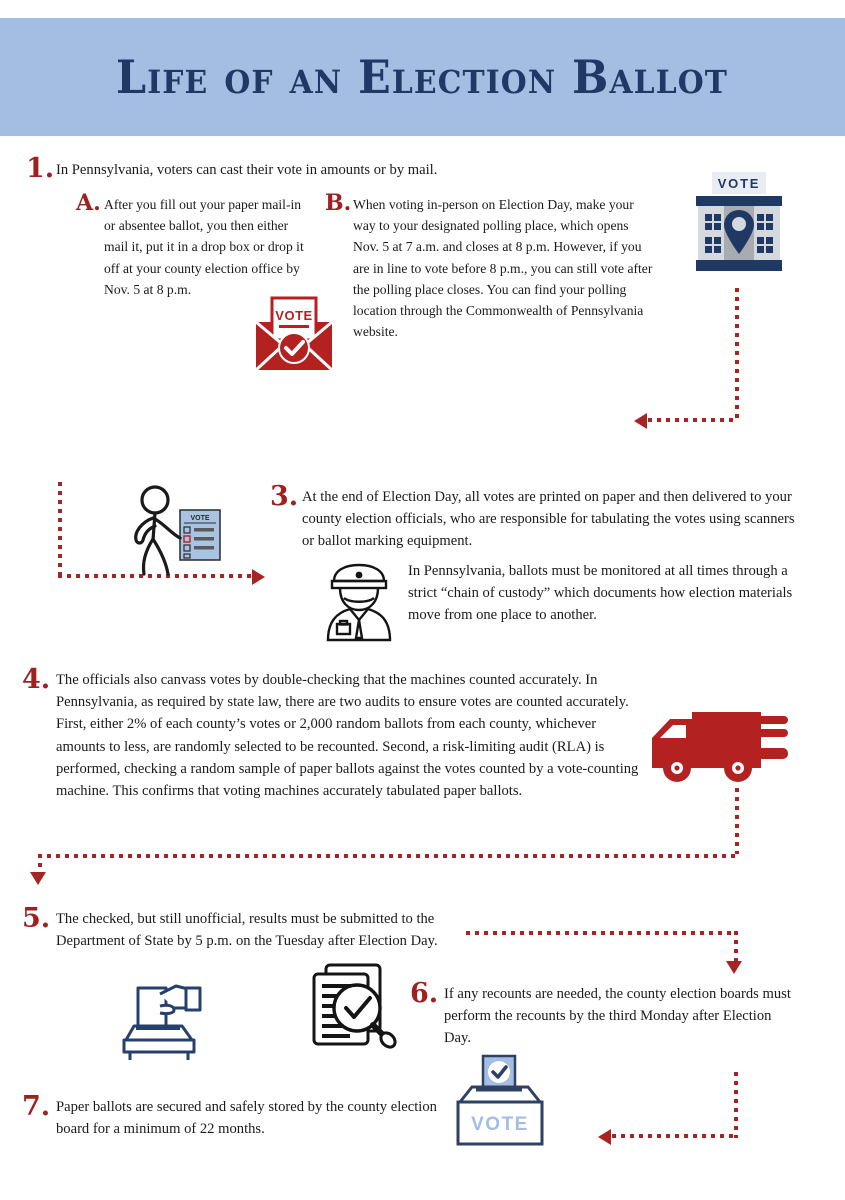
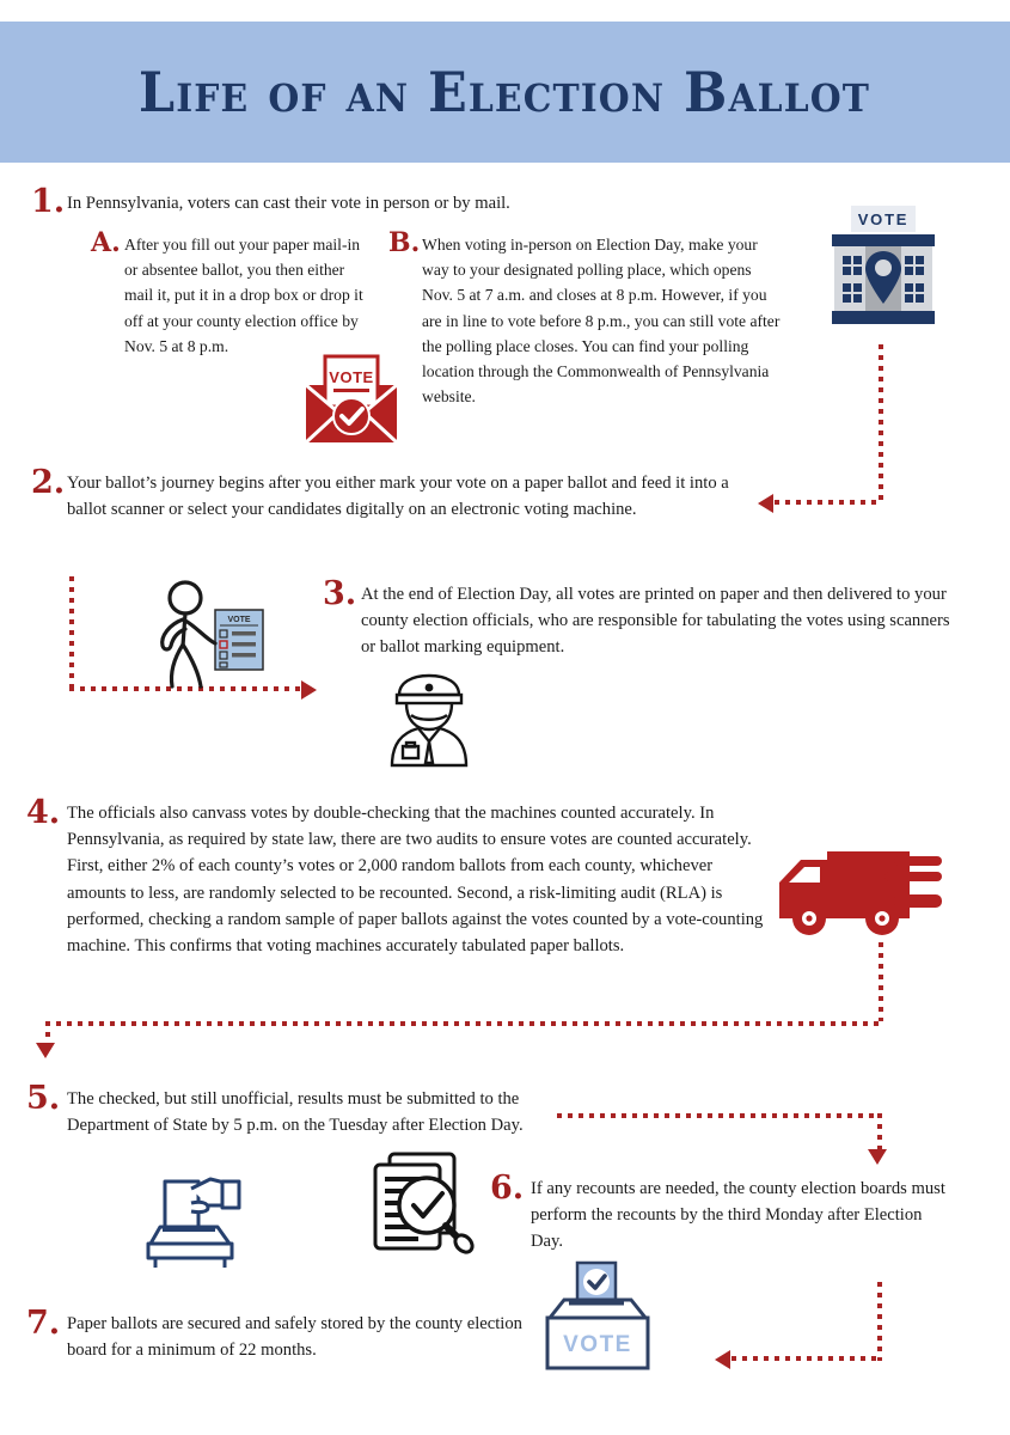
  Life of an Election Ballot
  1.
- In Pennsylvania, voters can cast their vote in amounts or by mail.
+ In Pennsylvania, voters can cast their vote in person or by mail.
  A.
  After you fill out your paper mail-in or absentee ballot, you then either mail it, put it in a drop box or drop it off at your county election office by Nov. 5 at 8 p.m.
  B.
  When voting in-person on Election Day, make your way to your designated polling place, which opens Nov. 5 at 7 a.m. and closes at 8 p.m. However, if you are in line to vote before 8 p.m., you can still vote after the polling place closes. You can find your polling location through the Commonwealth of Pennsylvania website.
  VOTE
  VOTE
+ 2.
+ Your ballot’s journey begins after you either mark your vote on a paper ballot and feed it into a ballot scanner or select your candidates digitally on an electronic voting machine.
  3.
  At the end of Election Day, all votes are printed on paper and then delivered to your county election officials, who are responsible for tabulating the votes using scanners or ballot marking equipment.
- In Pennsylvania, ballots must be monitored at all times through a strict “chain of custody” which documents how election materials move from one place to another.
  4.
  The officials also canvass votes by double-checking that the machines counted accurately. In Pennsylvania, as required by state law, there are two audits to ensure votes are counted accurately. First, either 2% of each county’s votes or 2,000 random ballots from each county, whichever amounts to less, are randomly selected to be recounted. Second, a risk-limiting audit (RLA) is performed, checking a random sample of paper ballots against the votes counted by a vote-counting machine. This confirms that voting machines accurately tabulated paper ballots.
  5.
  The checked, but still unofficial, results must be submitted to the Department of State by 5 p.m. on the Tuesday after Election Day.
  6.
  If any recounts are needed, the county election boards must perform the recounts by the third Monday after Election Day.
  VOTE
  7.
  Paper ballots are secured and safely stored by the county election board for a minimum of 22 months.
